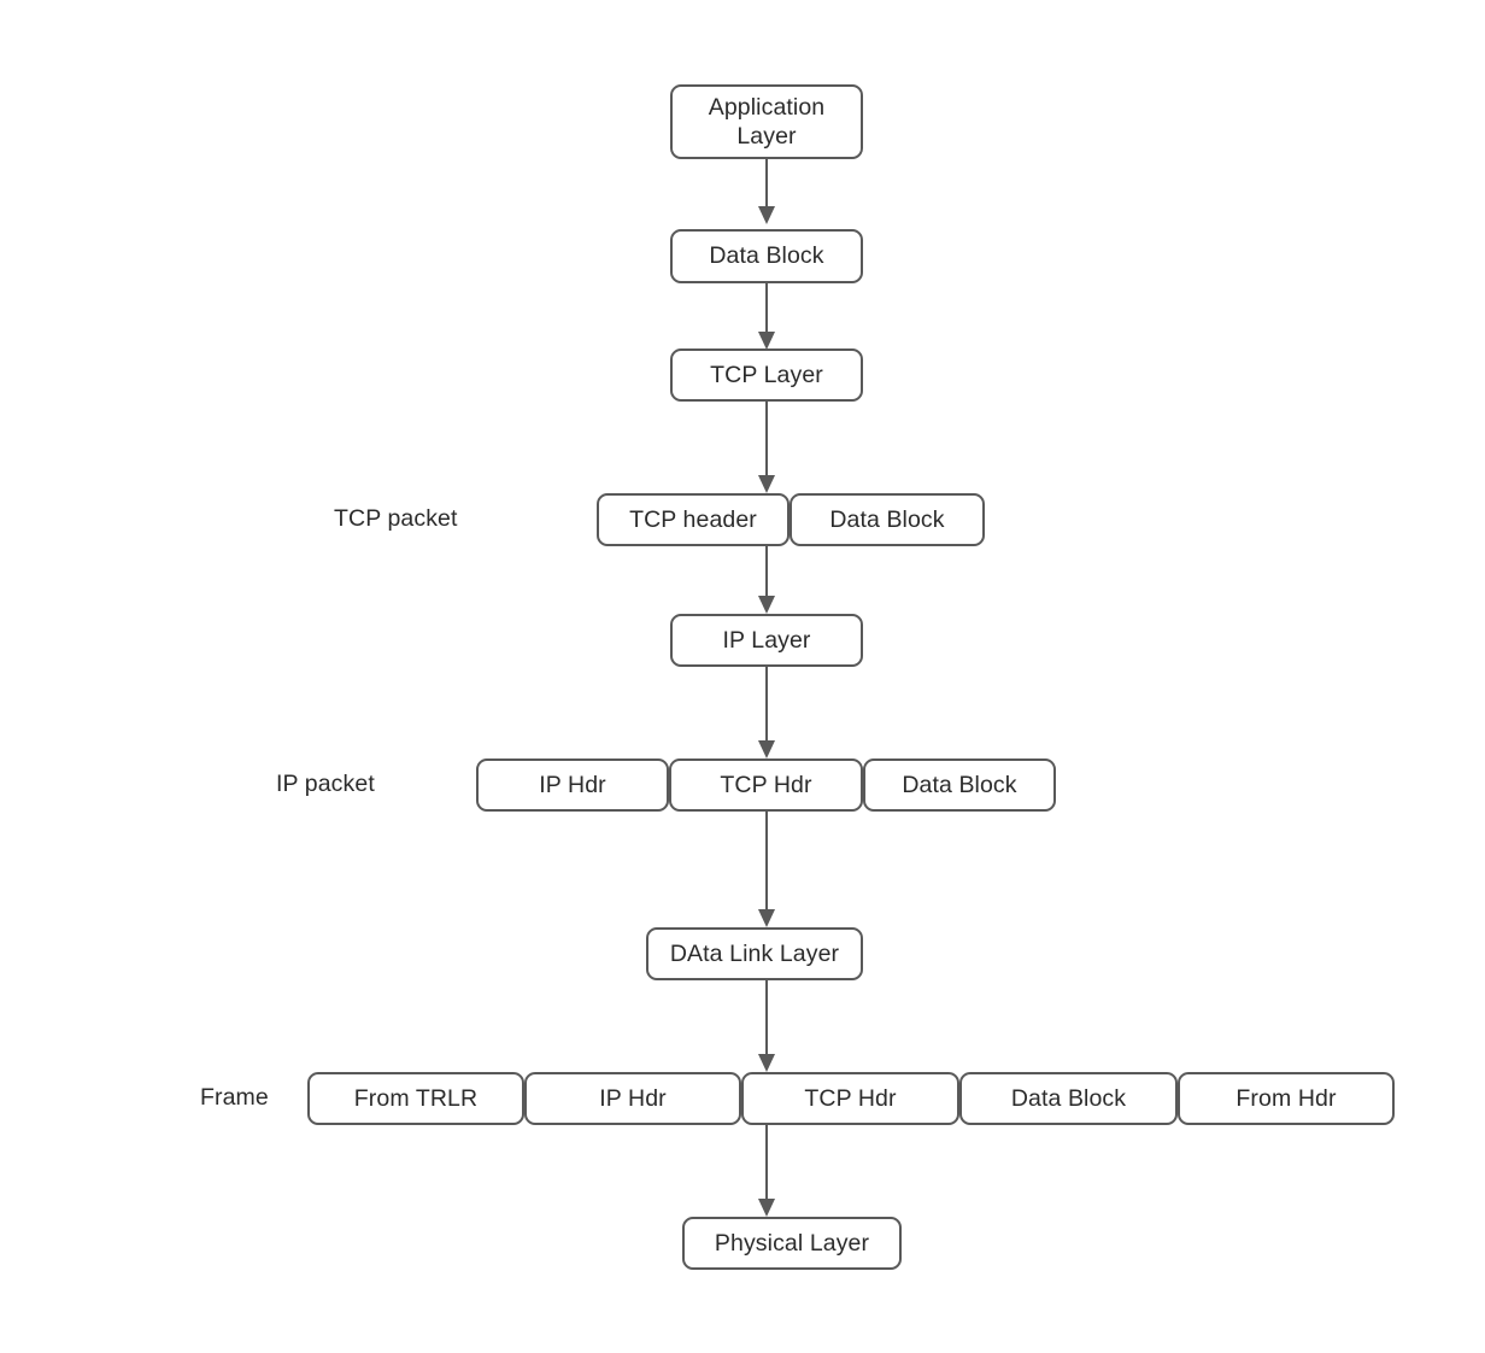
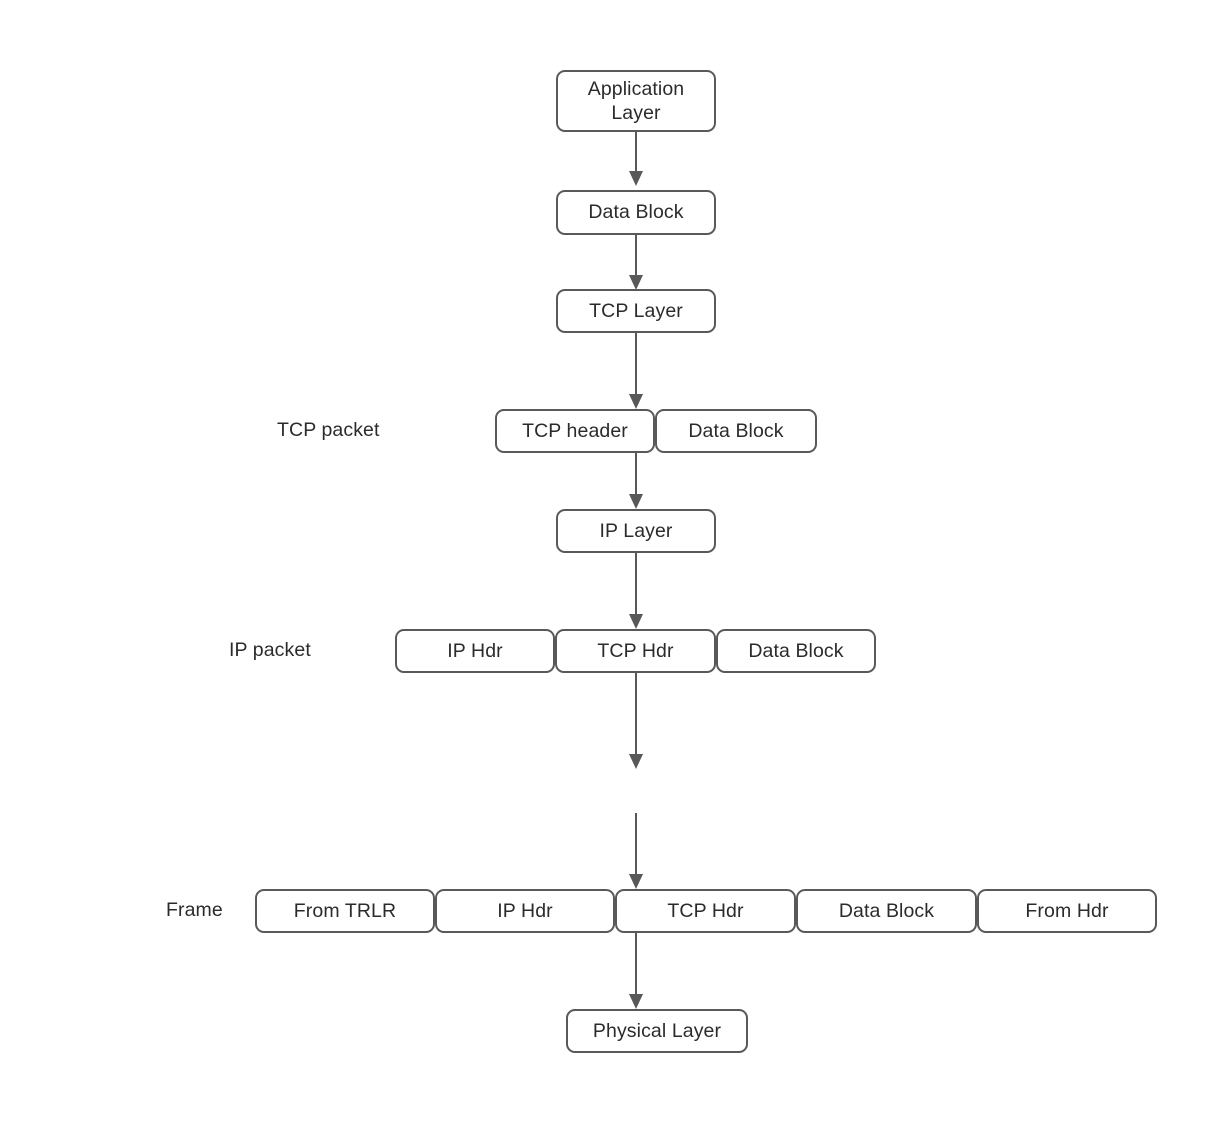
  Application
  Layer
  Data Block
  TCP Layer
  IP Layer
- DAta Link Layer
  Physical Layer
  TCP packet
  TCP header
  Data Block
  IP packet
  IP Hdr
  TCP Hdr
  Data Block
  Frame
  From TRLR
  IP Hdr
  TCP Hdr
  Data Block
  From Hdr
